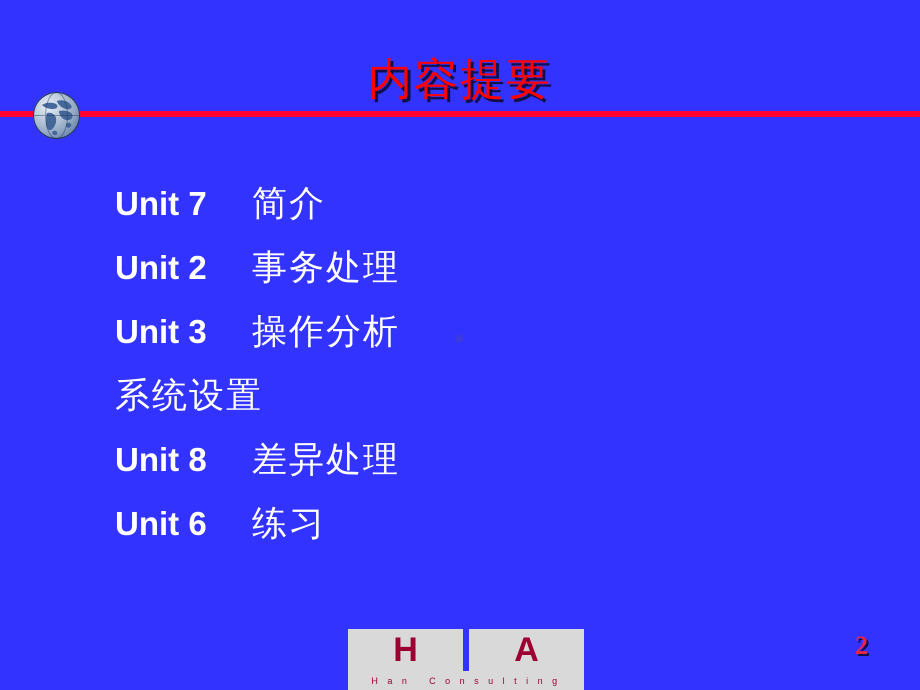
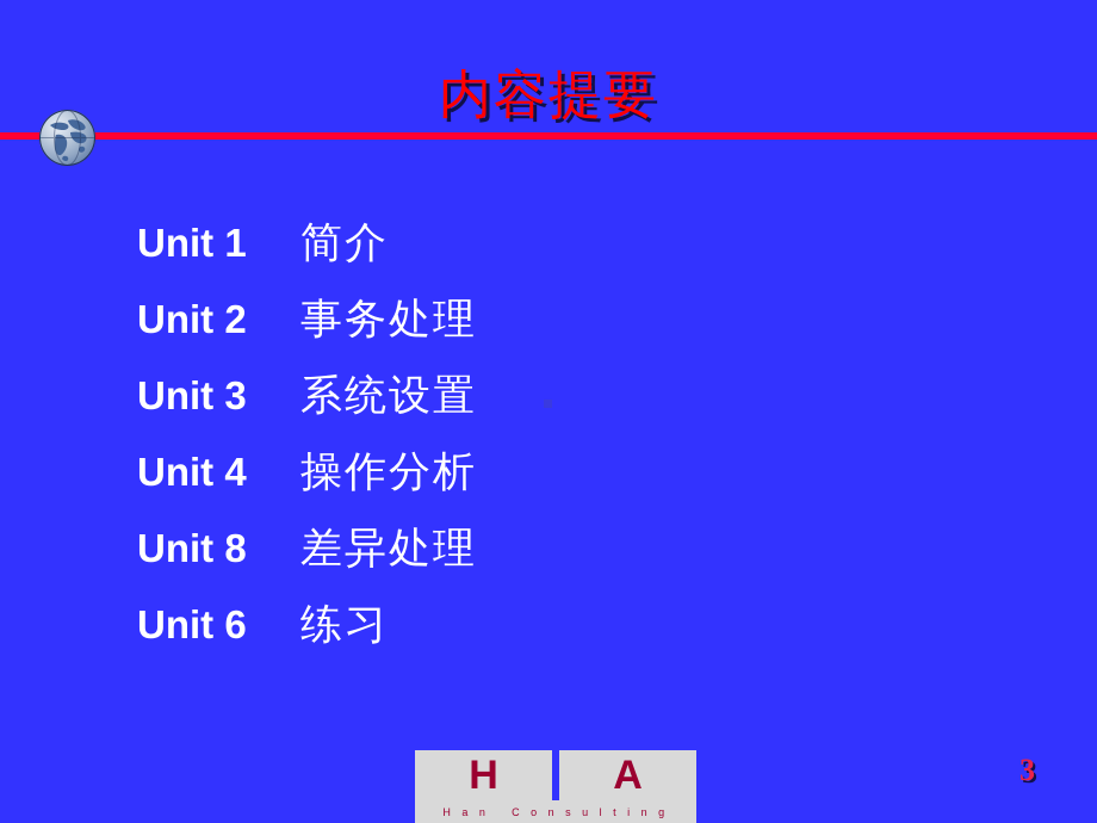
  内容提要
- Unit 7
+ Unit 1
  简介
  Unit 2
  事务处理
  Unit 3
- 操作分析
+ 系统设置
+ Unit 4
- 系统设置
+ 操作分析
  Unit 8
  差异处理
  Unit 6
  练习
  H
  A
  H a n
  C o n s u l t i n g
- 2
+ 3
